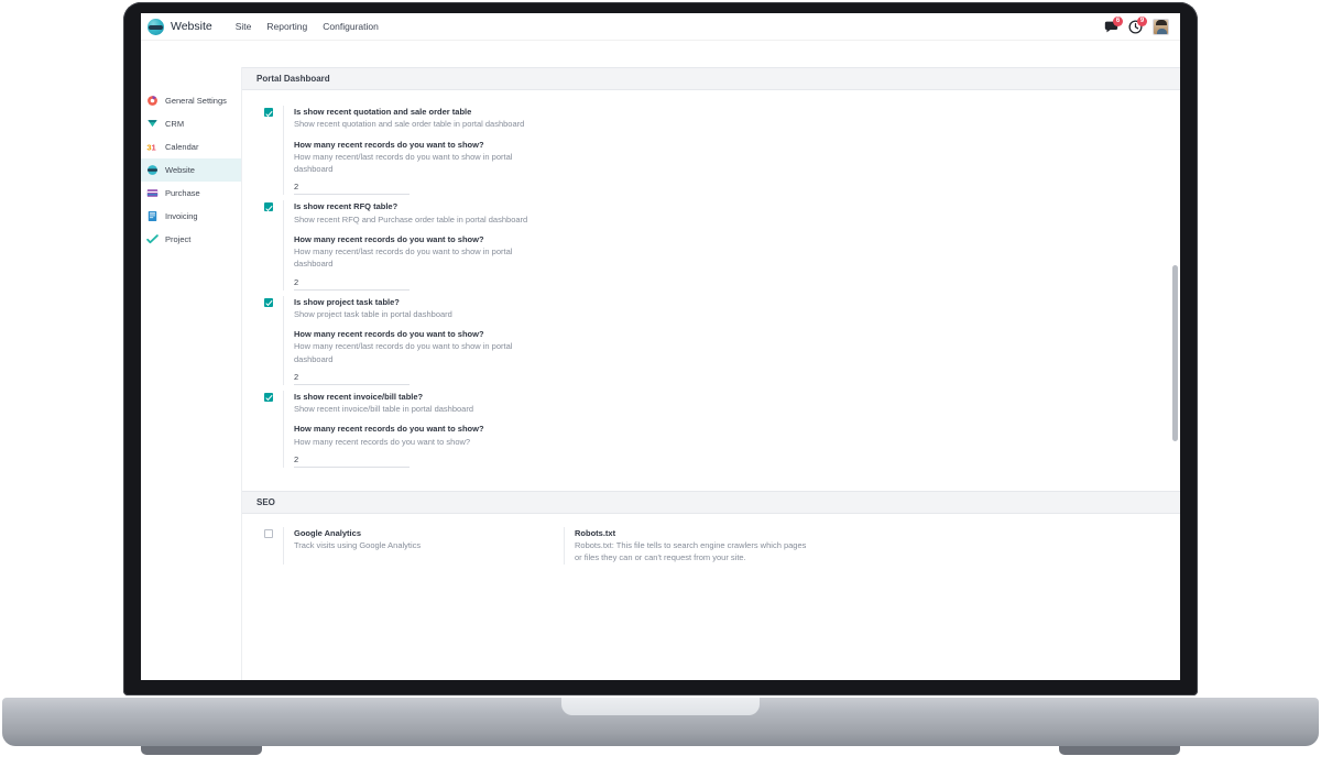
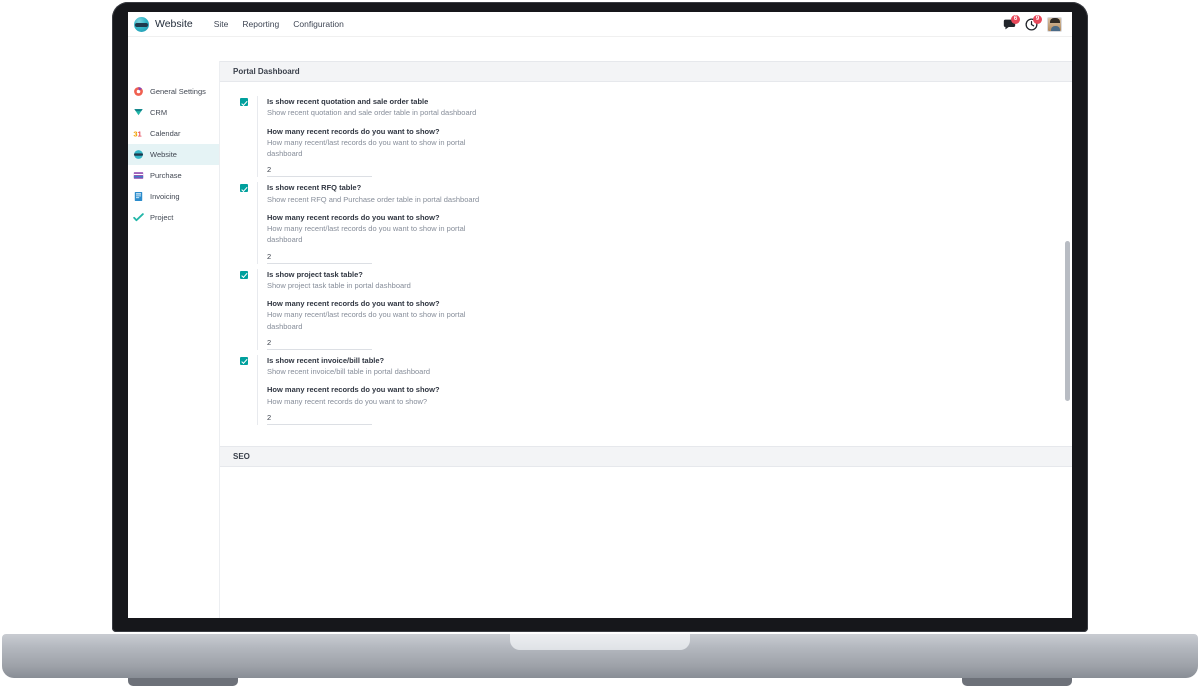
  Website
  Site
  Reporting
  Configuration
  General Settings
  CRM
  3
  1
  Calendar
  Website
  Purchase
  Invoicing
  Project
  Portal Dashboard
  Is show recent quotation and sale order table
  Show recent quotation and sale order table in portal dashboard
  How many recent records do you want to show?
  How many recent/last records do you want to show in portal dashboard
  2
  Is show recent RFQ table?
  Show recent RFQ and Purchase order table in portal dashboard
  How many recent records do you want to show?
  How many recent/last records do you want to show in portal dashboard
  2
  Is show project task table?
  Show project task table in portal dashboard
  How many recent records do you want to show?
  How many recent/last records do you want to show in portal dashboard
  2
  Is show recent invoice/bill table?
  Show recent invoice/bill table in portal dashboard
  How many recent records do you want to show?
  How many recent records do you want to show?
  2
  SEO
- Google Analytics
- Track visits using Google Analytics
- Robots.txt
- Robots.txt: This file tells to search engine crawlers which pages or files they can or can't request from your site.
